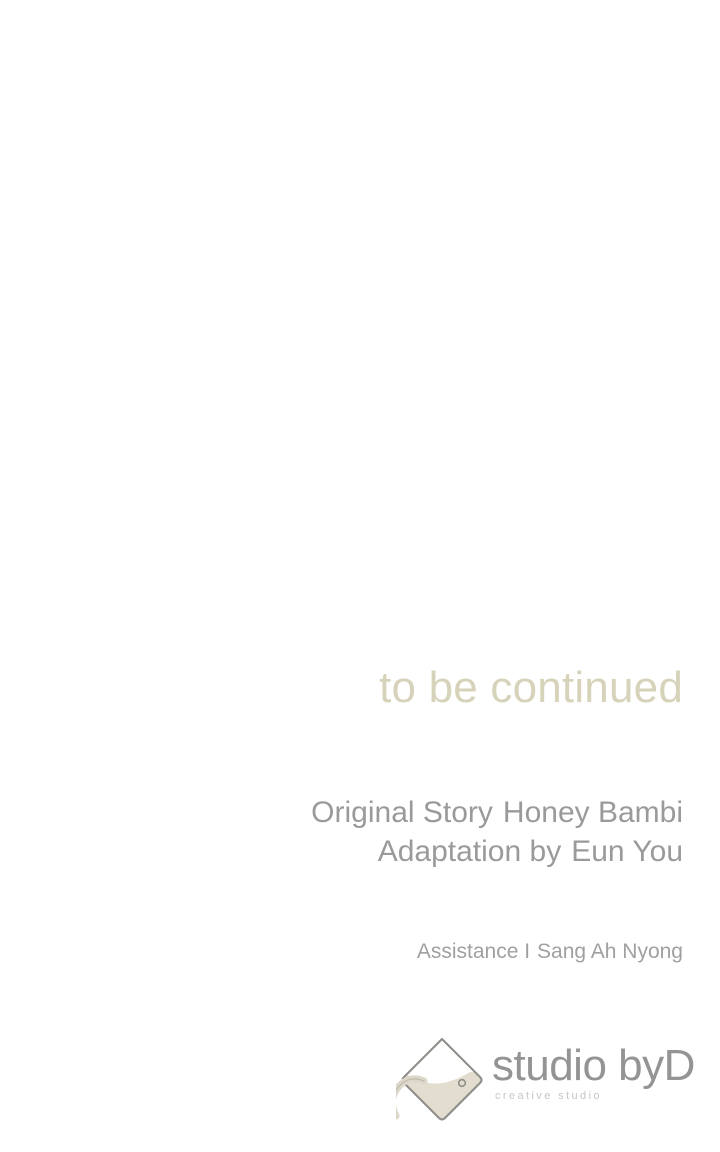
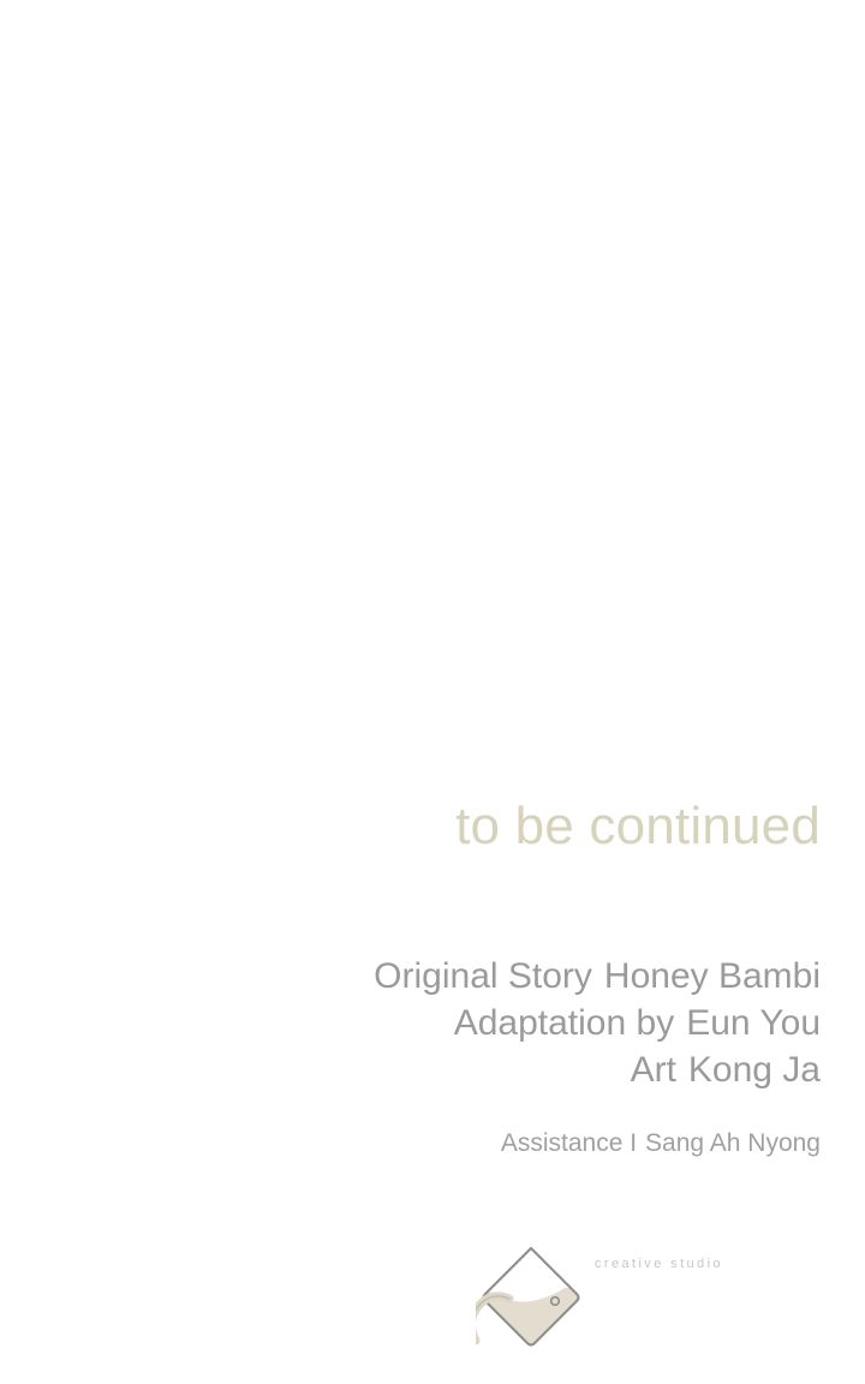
  to be continued
  Original Story Honey Bambi
  Adaptation by Eun You
+ Art Kong Ja
  Assistance I Sang Ah Nyong
- studio byD
  creative studio
